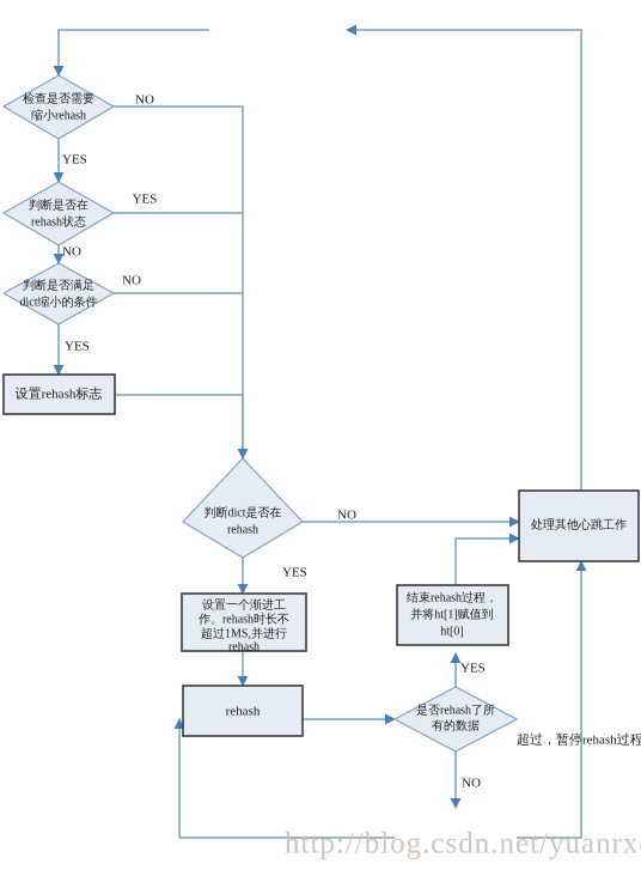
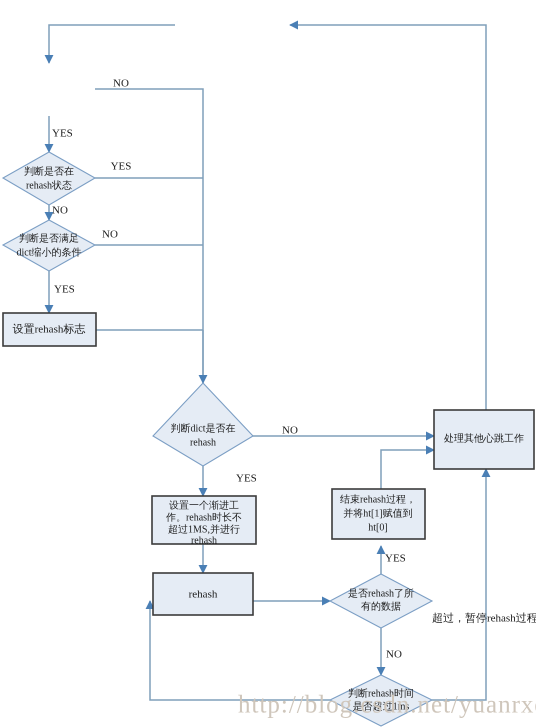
- 检查是否需要
- 缩小rehash
  判断是否在
  rehash状态
  判断是否满足
  dict缩小的条件
  设置rehash标志
  判断dict是否在
  rehash
  设置一个渐进工
  作。rehash时长不
  超过1MS,并进行
  rehash
  rehash
  是否rehash了所
  有的数据
  结束rehash过程，
  并将ht[1]赋值到
  ht[0]
+ 判断rehash时间
+ 是否超过1ms
  处理其他心跳工作
  NO
  YES
  YES
  NO
  NO
  YES
  NO
  YES
  YES
  NO
  超过，暂停rehash过程
  http://blog.csdn.net/yuanrx
